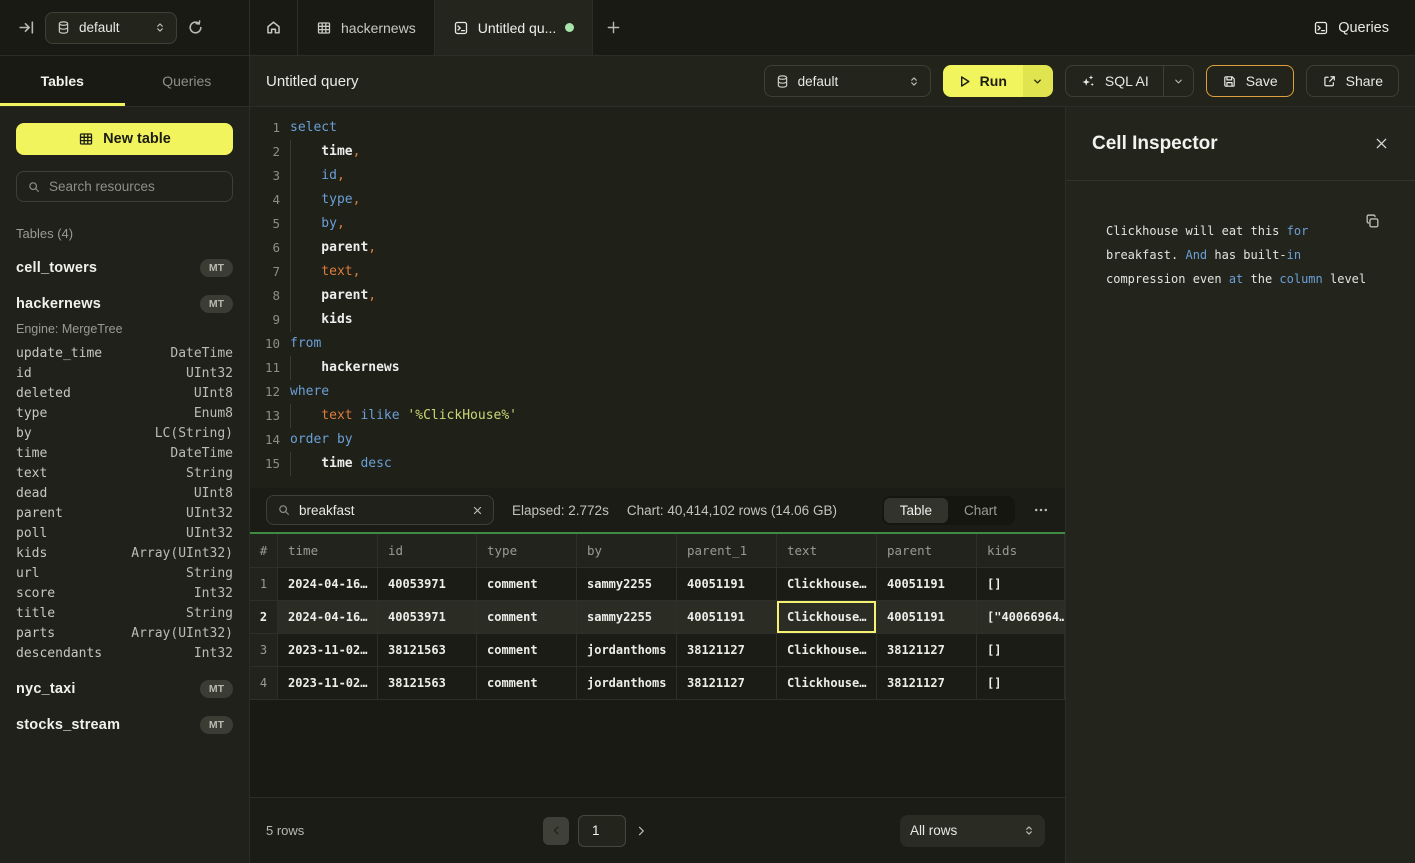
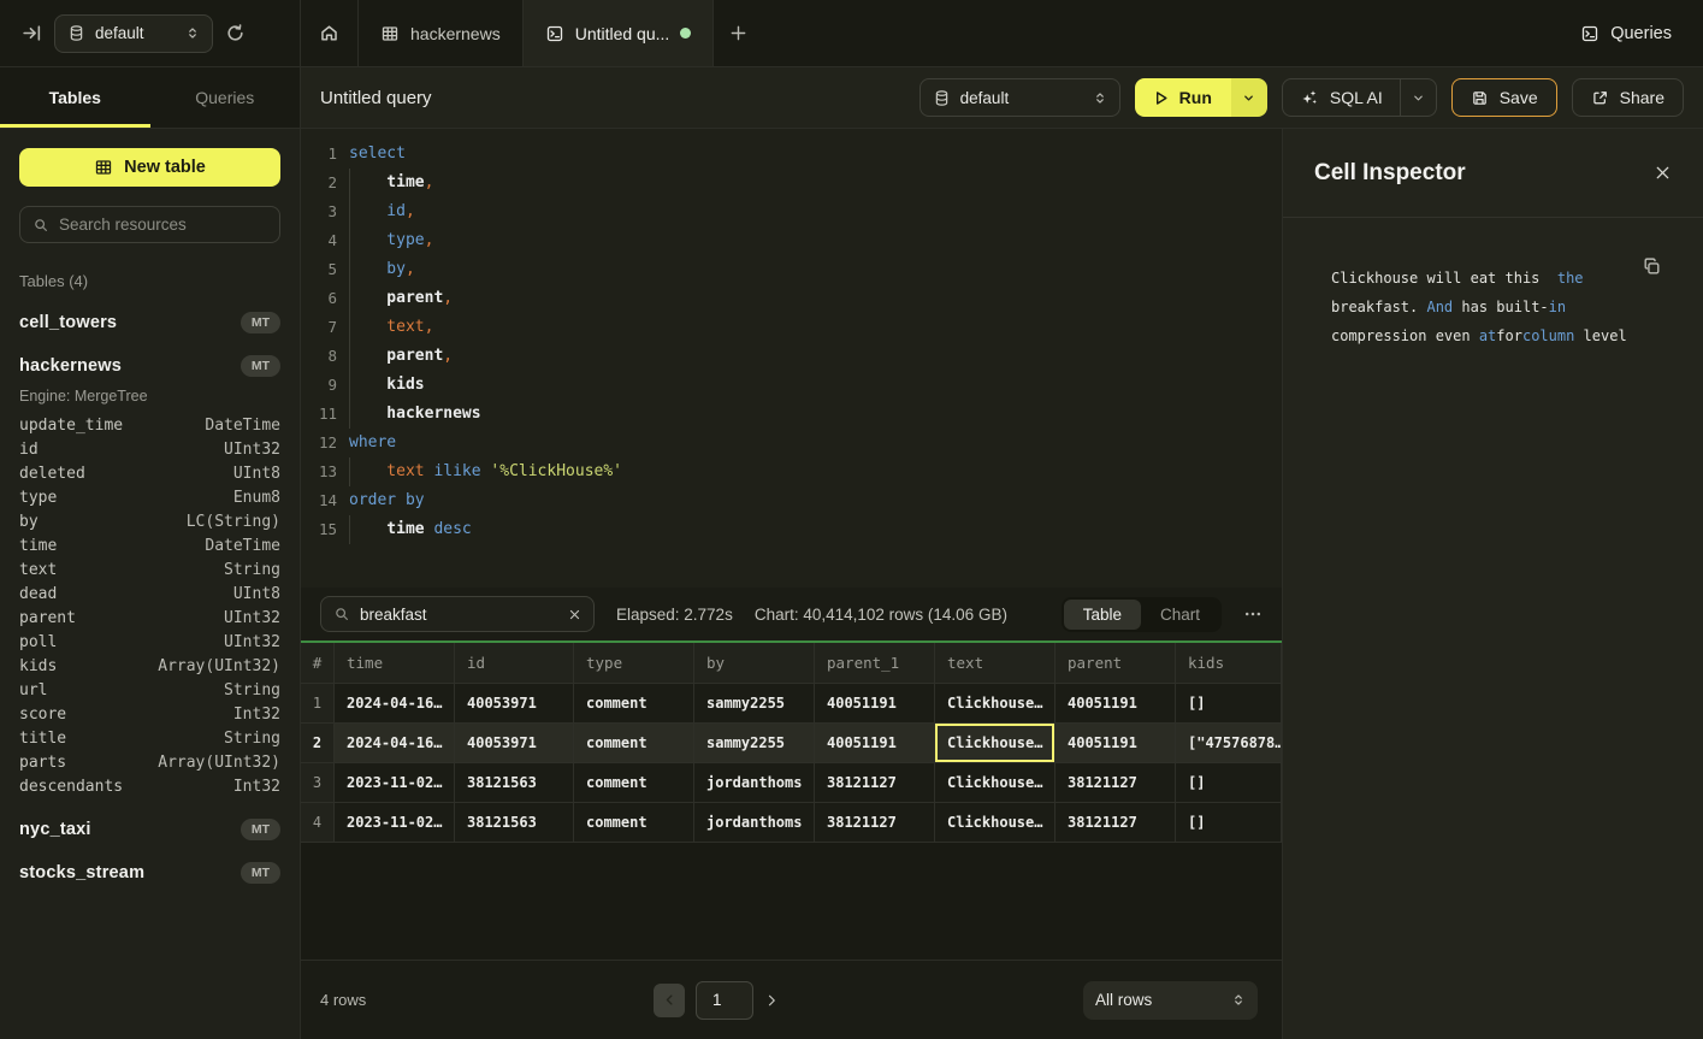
  default
  hackernews
  Untitled qu...
  Queries
  Tables
  Queries
  Untitled query
  default
  Run
  SQL AI
  Save
  Share
  New table
  Search resources
  Tables (4)
  cell_towers
  MT
  hackernews
  MT
  Engine: MergeTree
  update_time
  DateTime
  id
  UInt32
  deleted
  UInt8
  type
  Enum8
  by
  LC(String)
  time
  DateTime
  text
  String
  dead
  UInt8
  parent
  UInt32
  poll
  UInt32
  kids
  Array(UInt32)
  url
  String
  score
  Int32
  title
  String
  parts
  Array(UInt32)
  descendants
  Int32
  nyc_taxi
  MT
  stocks_stream
  MT
  1
  select
  2
  time,
  3
  id,
  4
  type,
  5
  by,
  6
  parent,
  7
  text,
  8
  parent,
  9
  kids
- 10
- from
  11
  hackernews
  12
  where
  13
  text ilike '%ClickHouse%'
  14
  order by
  15
  time desc
  breakfast
  Elapsed: 2.772s
  Chart: 40,414,102 rows (14.06 GB)
  Table
  Chart
  #
  time
  id
  type
  by
  parent_1
  text
  parent
  kids
  1
  2024-04-16…
  40053971
  comment
  sammy2255
  40051191
  Clickhouse…
  40051191
  []
  2
  2024-04-16…
  40053971
  comment
  sammy2255
  40051191
  Clickhouse…
  40051191
- ["40066964…
+ ["47576878…
  3
  2023-11-02…
  38121563
  comment
  jordanthoms
  38121127
  Clickhouse…
  38121127
  []
  4
  2023-11-02…
  38121563
  comment
  jordanthoms
  38121127
  Clickhouse…
  38121127
  []
- 5 rows
+ 4 rows
  1
  All rows
  Cell Inspector
- Clickhouse will eat this for
+ Clickhouse will eat this the
  breakfast. And has built-in
- compression even at the column level
+ compression even atforcolumn level
